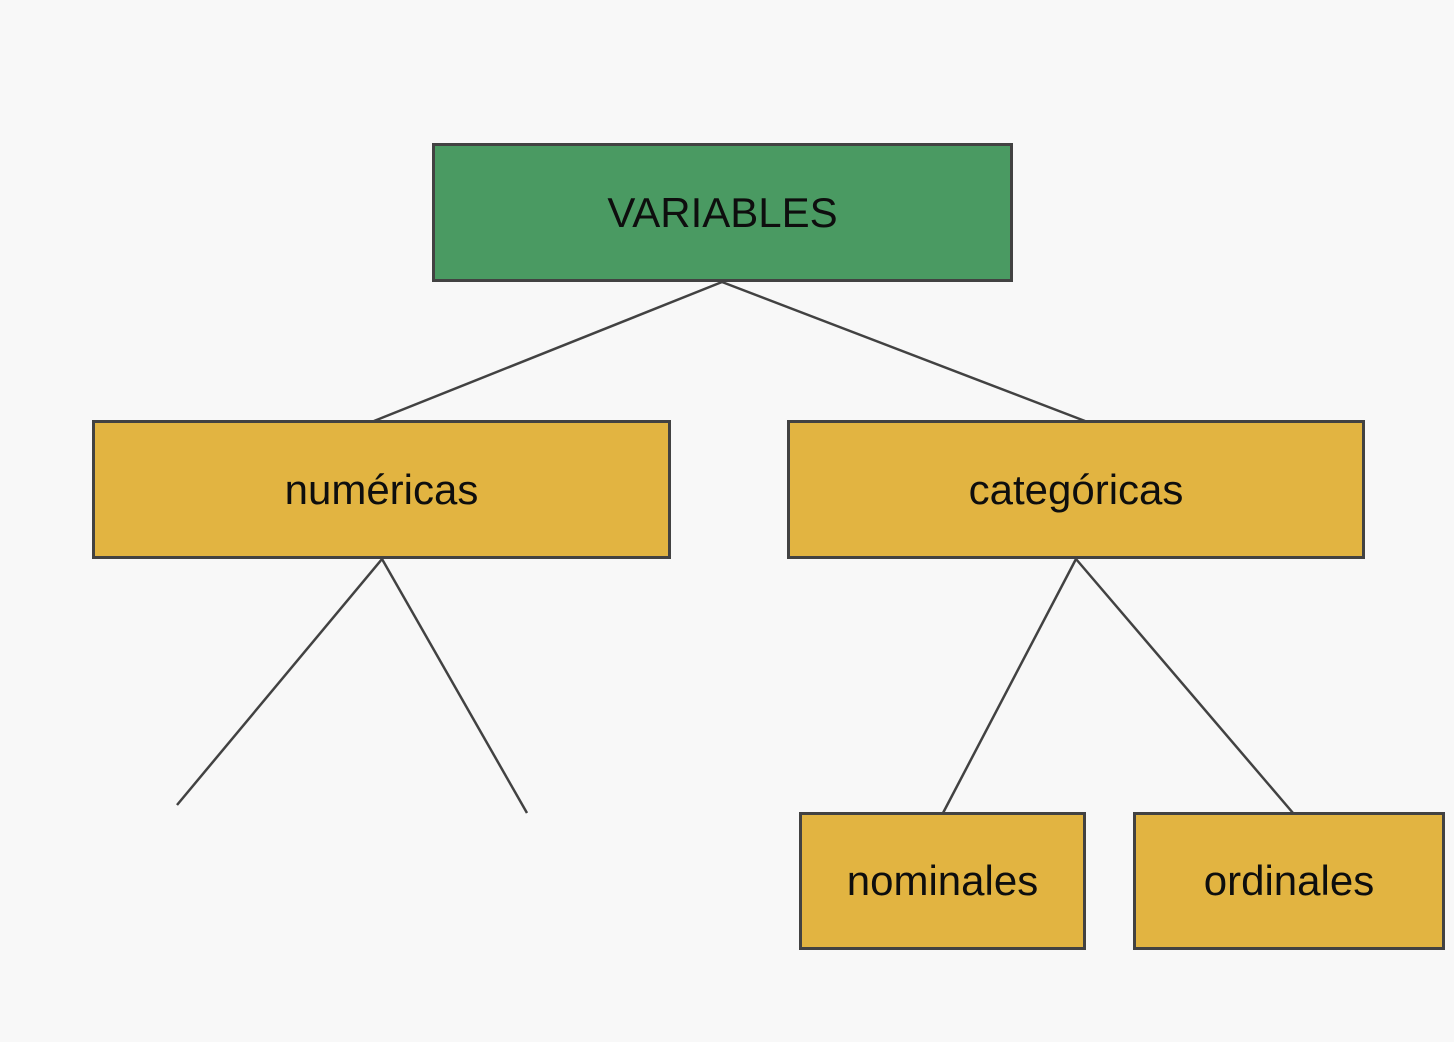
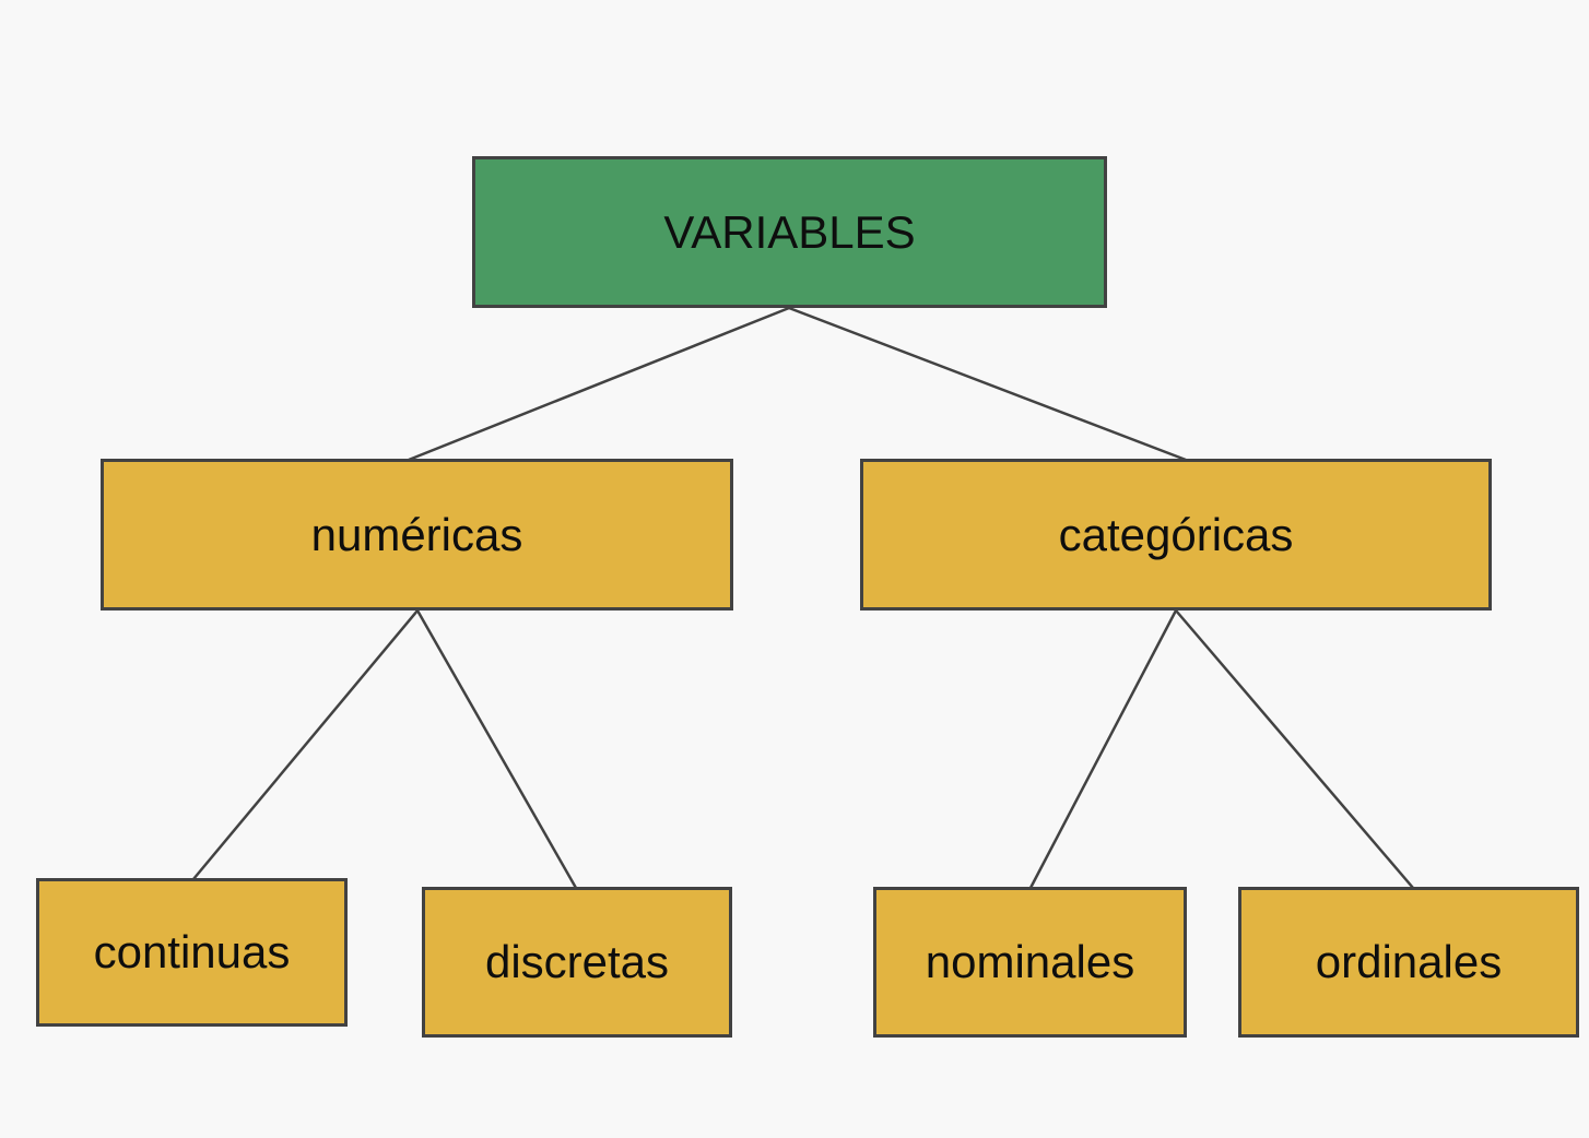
  VARIABLES
  numéricas
  categóricas
+ continuas
+ discretas
  nominales
  ordinales
